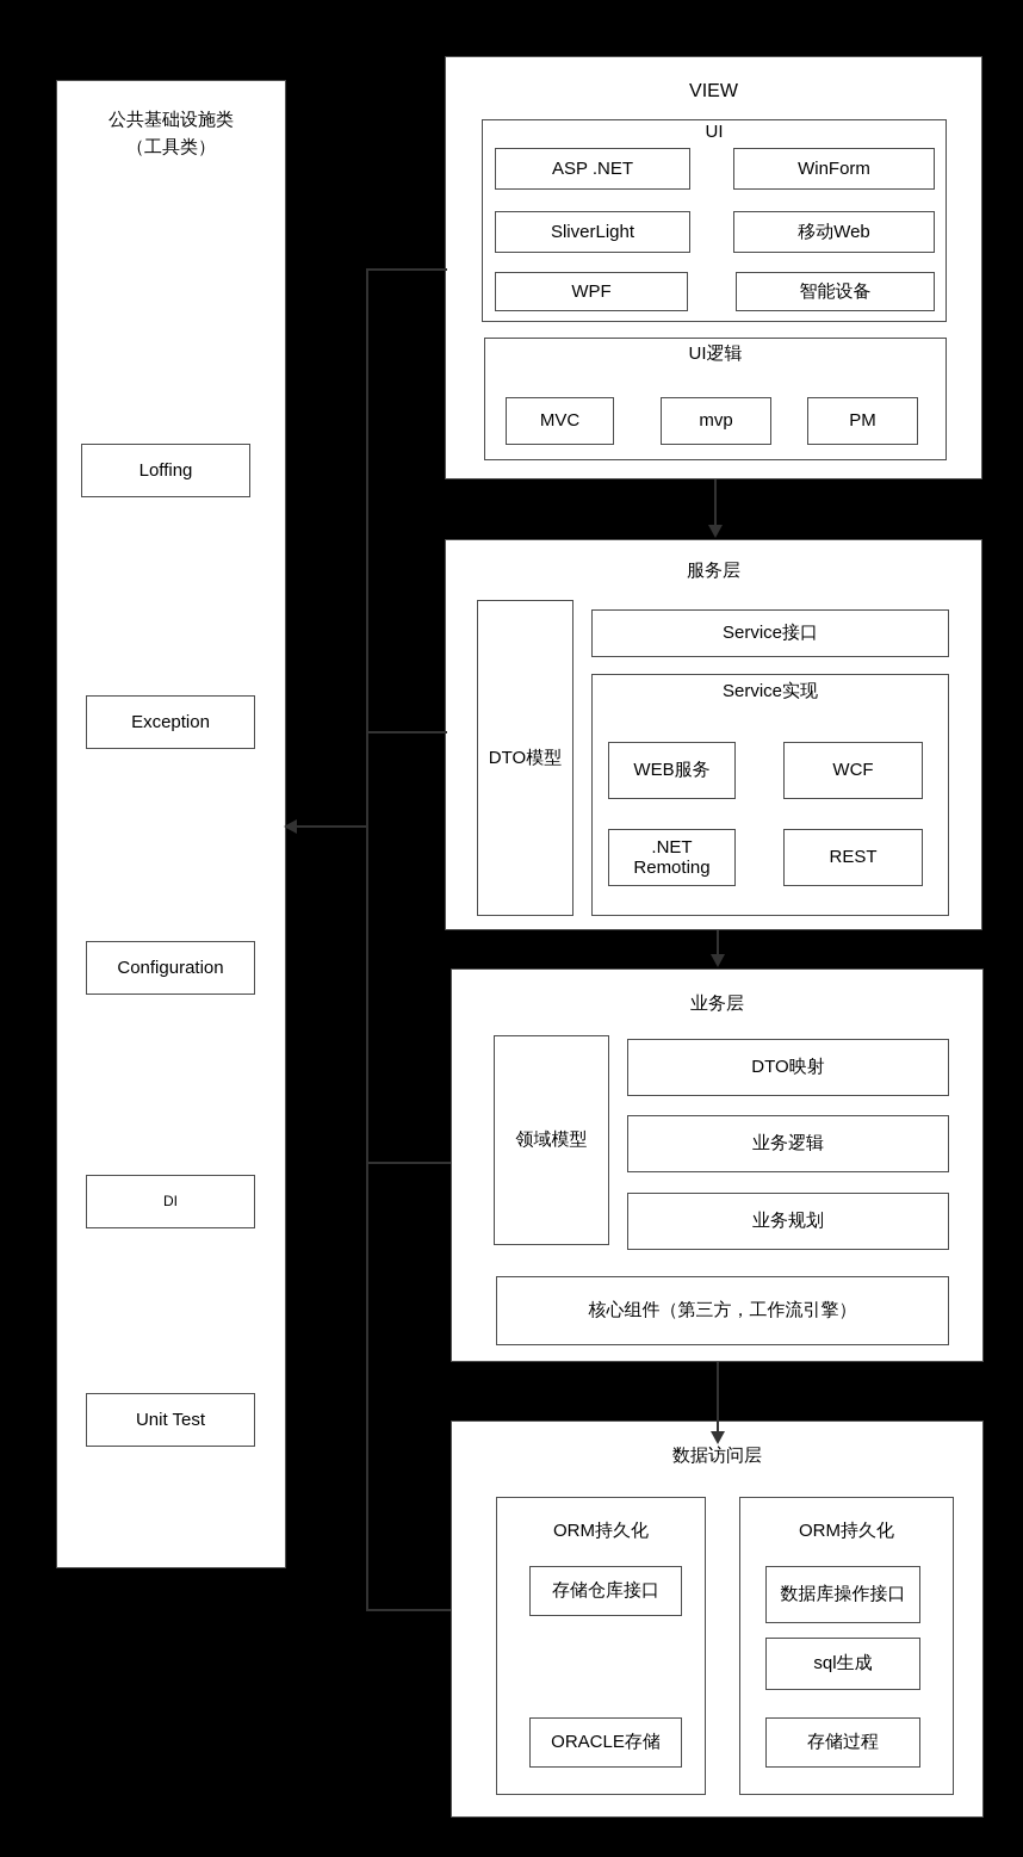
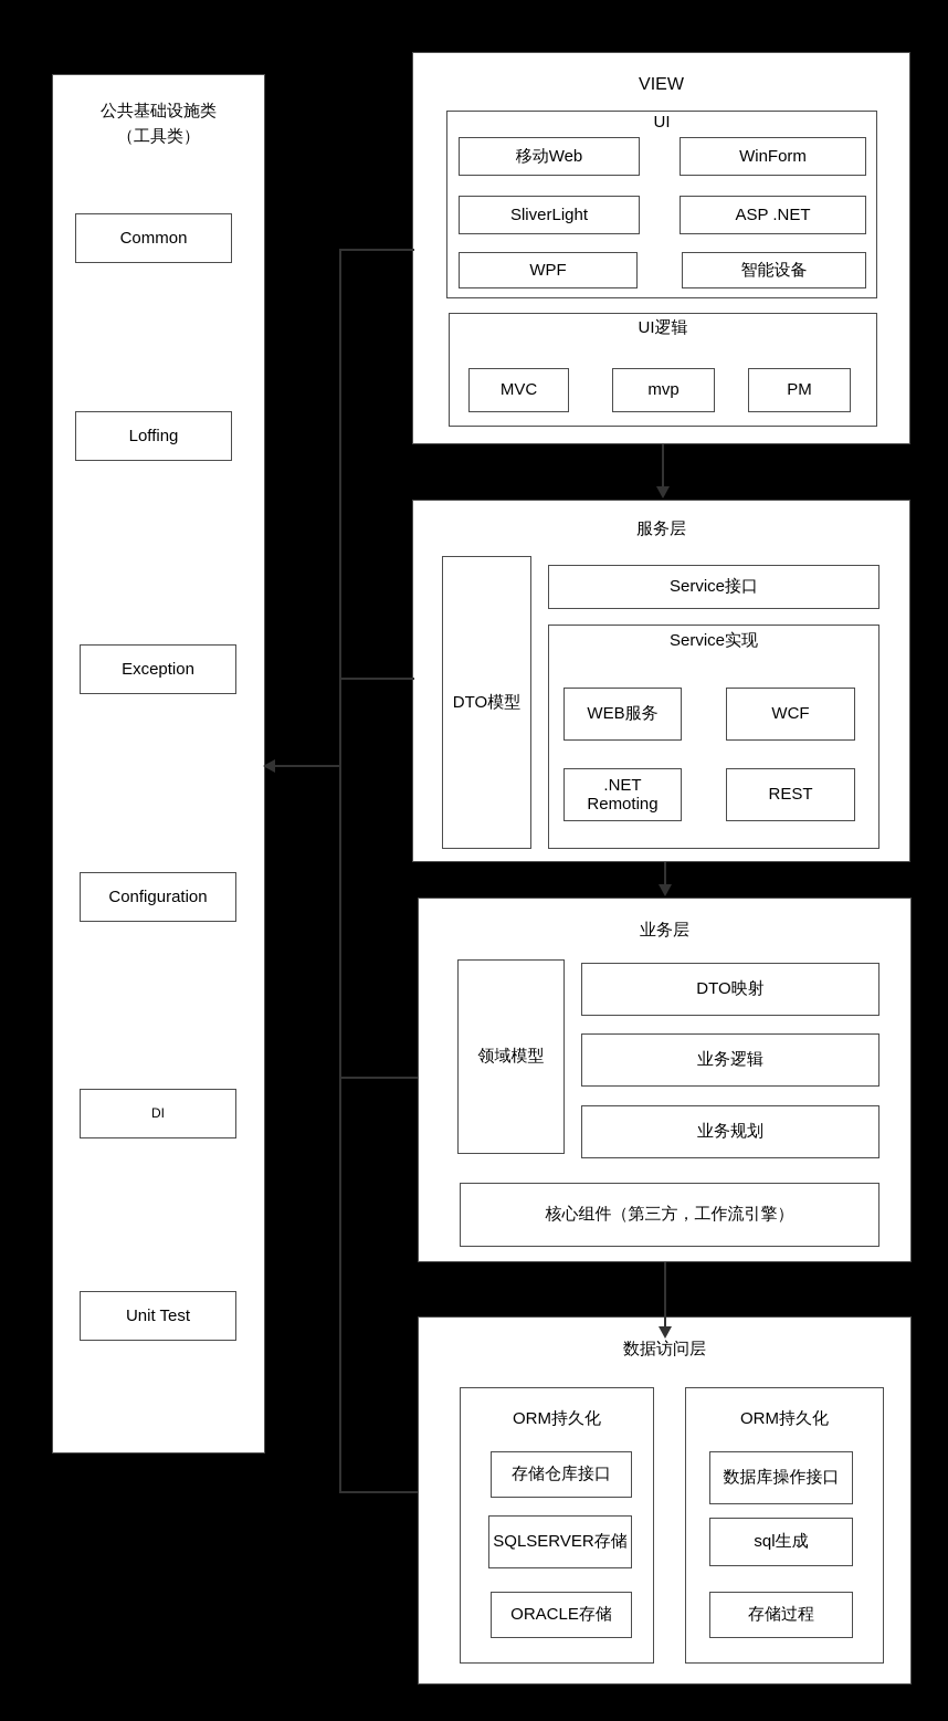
  公共基础设施类
  （工具类）
+ Common
  Loffing
  Exception
  Configuration
  DI
  Unit Test
  VIEW
  UI
- ASP .NET
+ 移动Web
  WinForm
  SliverLight
- 移动Web
+ ASP .NET
  WPF
  智能设备
  UI逻辑
  MVC
  mvp
  PM
  服务层
  DTO模型
  Service接口
  Service实现
  WEB服务
  WCF
  .NET Remoting
  REST
  业务层
  领域模型
  DTO映射
  业务逻辑
  业务规划
  核心组件（第三方，工作流引擎）
  数据访问层
  ORM持久化
  存储仓库接口
+ SQLSERVER存储
  ORACLE存储
  ORM持久化
  数据库操作接口
  sql生成
  存储过程
